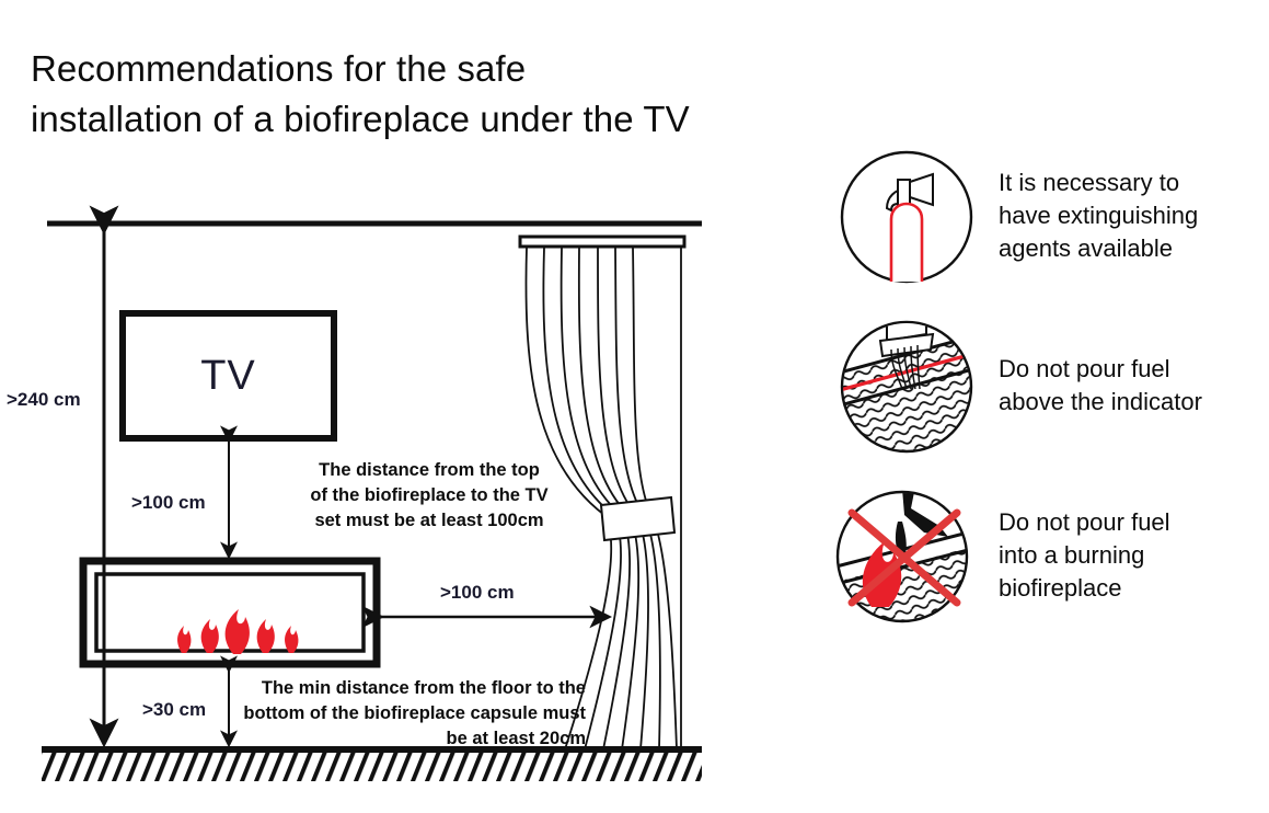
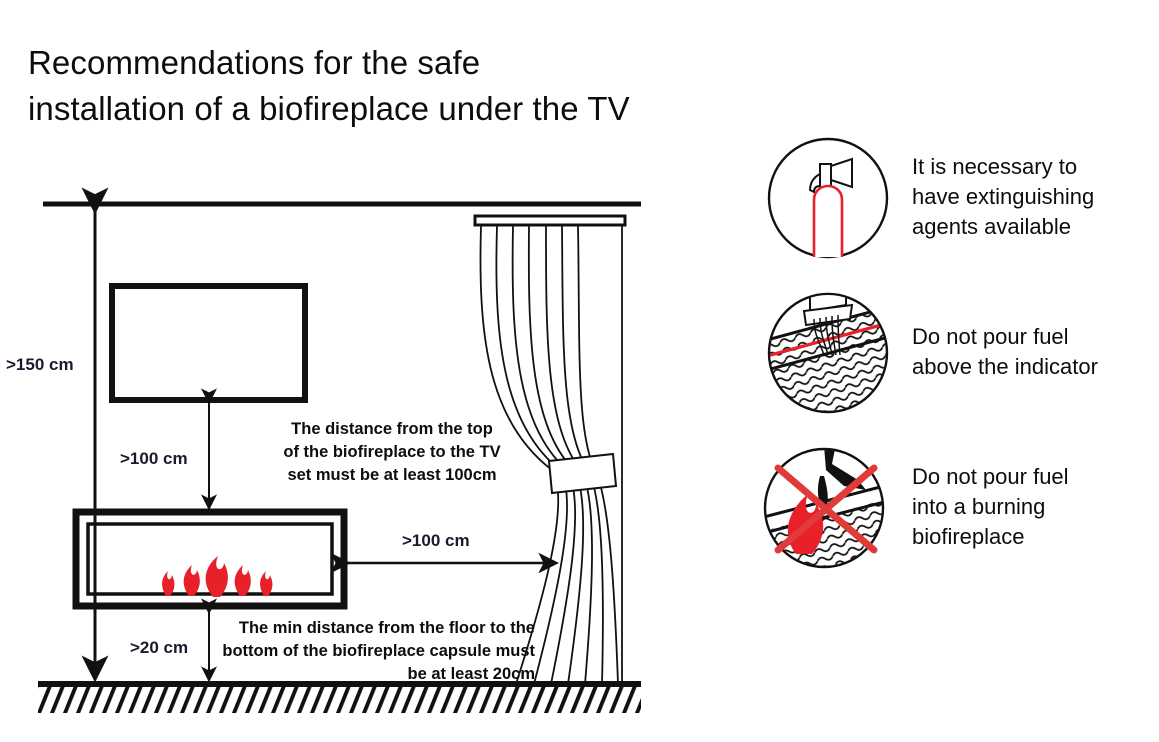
  Recommendations for the safe
  installation of a biofireplace under the TV
- TV
- >240 cm
+ >150 cm
  >100 cm
  >100 cm
- >30 cm
+ >20 cm
  The distance from the top
  of the biofireplace to the TV
  set must be at least 100cm
  The min distance from the floor to the
  bottom of the biofireplace capsule must
  be at least 20cm
  It is necessary to
  have extinguishing
  agents available
  Do not pour fuel
  above the indicator
  Do not pour fuel
  into a burning
  biofireplace
